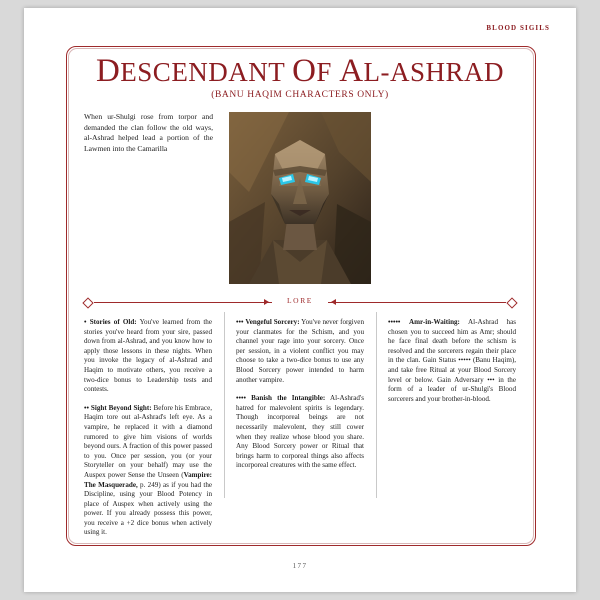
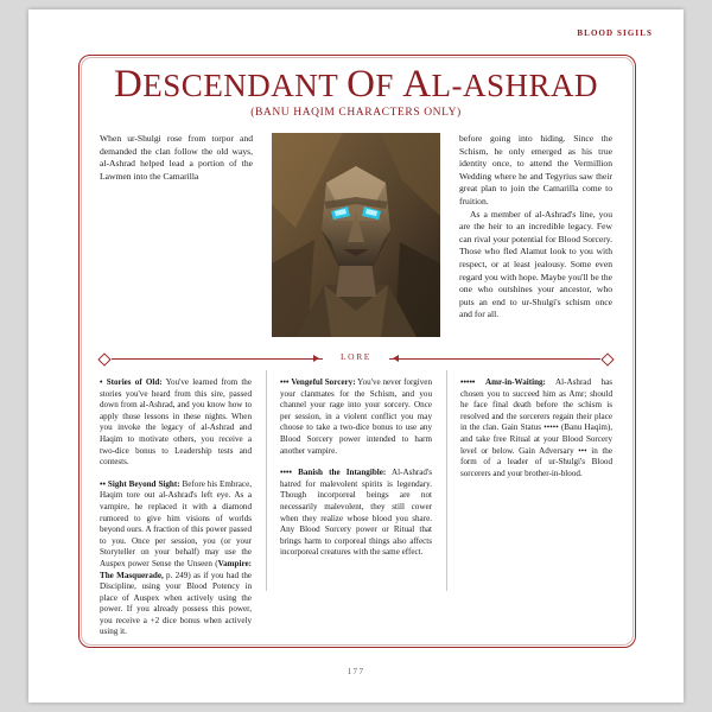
  BLOOD SIGILS
  DESCENDANT OF AL-ASHRAD
  (BANU HAQIM CHARACTERS ONLY)
  When ur-Shulgi rose from torpor and demanded the clan follow the old ways, al-Ashrad helped lead a portion of the Lawmen into the Camarilla
+ before going into hiding. Since the Schism, he only emerged as his true identity once, to attend the Vermillion Wedding where he and Tegyrius saw their great plan to join the Camarilla come to fruition.
+ As a member of al-Ashrad's line, you are the heir to an incredible legacy. Few can rival your potential for Blood Sorcery. Those who fled Alamut look to you with respect, or at least jealousy. Some even regard you with hope. Maybe you'll be the one who outshines your ancestor, who puts an end to ur-Shulgi's schism once and for all.
  LORE
- • Stories of Old: You've learned from the stories you've heard from your sire, passed down from al-Ashrad, and you know how to apply those lessons in these nights. When you invoke the legacy of al-Ashrad and Haqim to motivate others, you receive a two-dice bonus to Leadership tests and contests.
+ • Stories of Old: You've learned from the stories you've heard from this sire, passed down from al-Ashrad, and you know how to apply those lessons in these nights. When you invoke the legacy of al-Ashrad and Haqim to motivate others, you receive a two-dice bonus to Leadership tests and contests.
  •• Sight Beyond Sight: Before his Embrace, Haqim tore out al-Ashrad's left eye. As a vampire, he replaced it with a diamond rumored to give him visions of worlds beyond ours. A fraction of this power passed to you. Once per session, you (or your Storyteller on your behalf) may use the Auspex power Sense the Unseen (Vampire: The Masquerade, p. 249) as if you had the Discipline, using your Blood Potency in place of Auspex when actively using the you receive a +2 dice bonus when actively using it.
  ••• Vengeful Sorcery: You've never forgiven your clanmates for the Schism, and you channel your rage into your sorcery. Once per session, in a violent conflict you may choose to take a two-dice bonus to use any Blood Sorcery power intended to harm another vampire.
  •••• Banish the Intangible: Al-Ashrad's hatred for malevolent spirits is legendary. Though incorporeal beings are not necessarily malevolent, they still cower when they realize whose blood you share. Any Blood Sorcery power or Ritual that brings harm to corporeal things also affects incorporeal creatures with the same effect.
  ••••• Amr-in-Waiting: Al-Ashrad has chosen you to succeed him as Amr; should he face final death before the schism is resolved and the sorcerers regain their place in the clan. Gain Status ••••• (Banu Haqim), and take free Ritual at your Blood Sorcery level or below. Gain Adversary ••• in the form of a leader of ur-Shulgi's Blood sorcerers and your brother-in-blood.
  177
